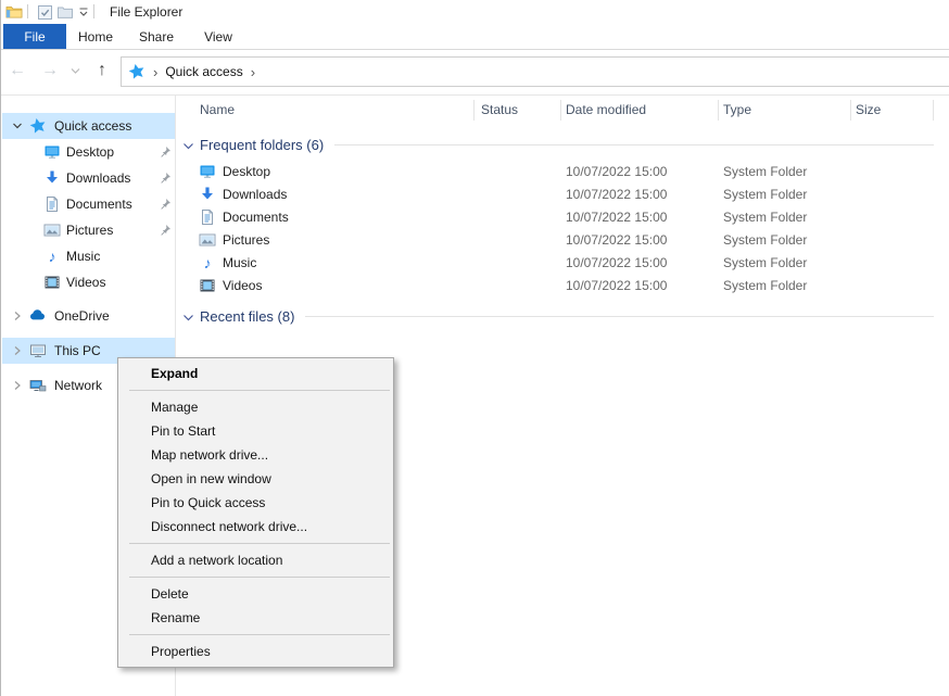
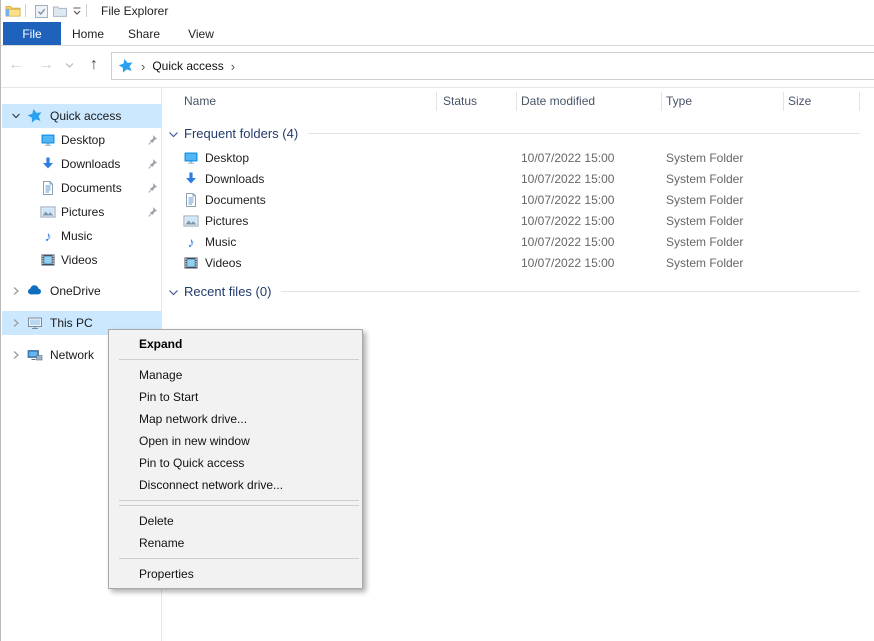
  File Explorer
  File
  Home
  Share
  View
  ←
  →
  ↑
  ›
  Quick access
  ›
  Quick access
  Desktop
  Downloads
  Documents
  Pictures
  ♪
  Music
  Videos
  OneDrive
  This PC
  Network
  Name
  Status
  Date modified
  Type
  Size
- Frequent folders (6)
+ Frequent folders (4)
  Desktop
  10/07/2022 15:00
  System Folder
  Downloads
  10/07/2022 15:00
  System Folder
  Documents
  10/07/2022 15:00
  System Folder
  Pictures
  10/07/2022 15:00
  System Folder
  ♪
  Music
  10/07/2022 15:00
  System Folder
  Videos
  10/07/2022 15:00
  System Folder
- Recent files (8)
+ Recent files (0)
  Expand
  Manage
  Pin to Start
  Map network drive...
  Open in new window
  Pin to Quick access
  Disconnect network drive...
- Add a network location
  Delete
  Rename
  Properties
